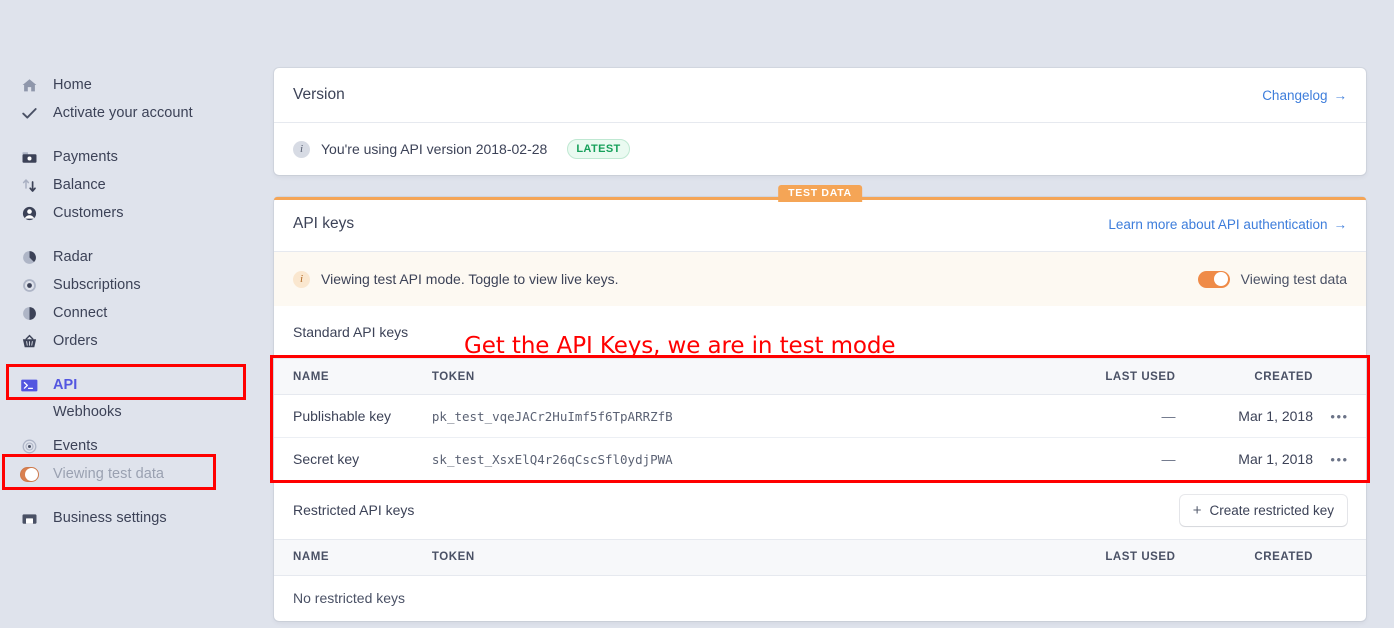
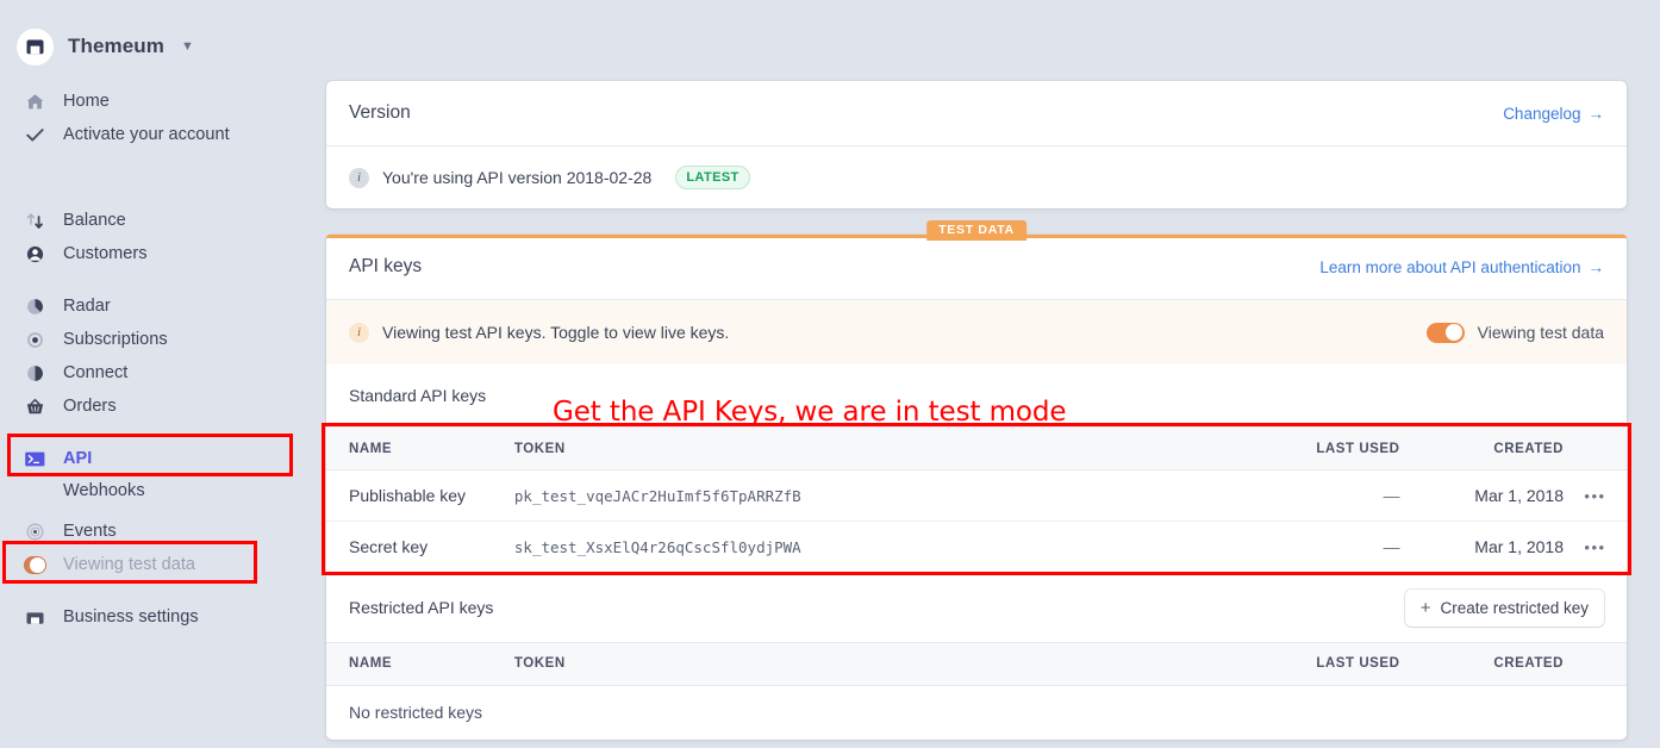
+ Themeum
+ ▼
  Home
  Activate your account
- Payments
  Balance
  Customers
  Radar
  Subscriptions
  Connect
  Orders
  API
  Webhooks
  Events
  Viewing test data
  Business settings
  Version
  Changelog
  →
  i
  You're using API version 2018-02-28
  LATEST
  TEST DATA
  API keys
  Learn more about API authentication
  →
  i
- Viewing test API mode. Toggle to view live keys.
+ Viewing test API keys. Toggle to view live keys.
  Viewing test data
  Standard API keys
  NAME	TOKEN	LAST USED	CREATED
  Publishable key	pk_test_vqeJACr2HuImf5f6TpARRZfB	—	Mar 1, 2018	•••
  Secret key	sk_test_XsxElQ4r26qCscSfl0ydjPWA	—	Mar 1, 2018	•••
  Restricted API keys
  +
  Create restricted key
  NAME	TOKEN	LAST USED	CREATED
  No restricted keys
  Get the API Keys, we are in test mode
